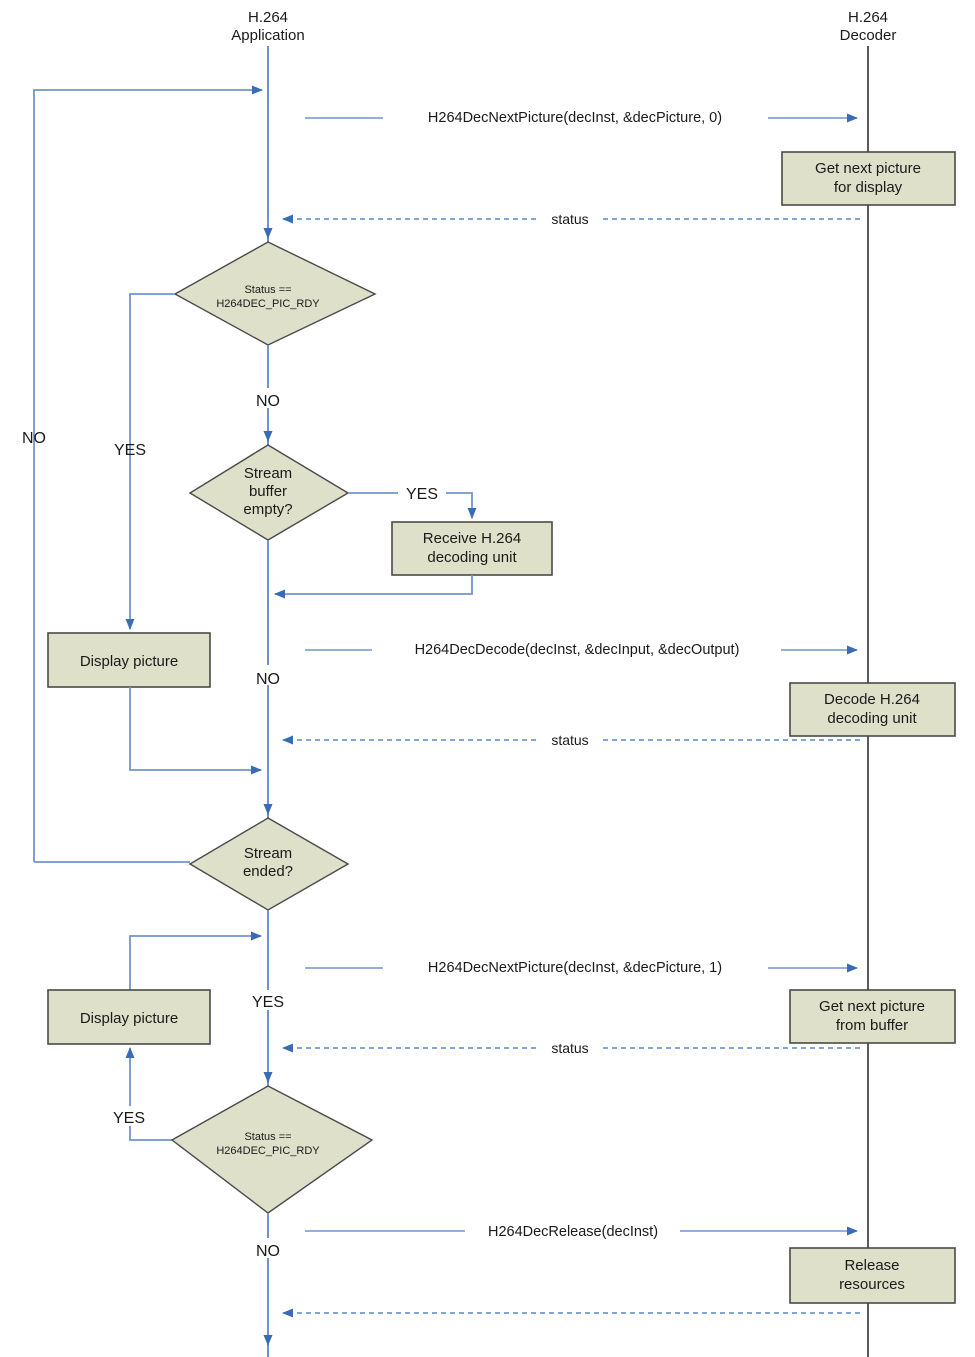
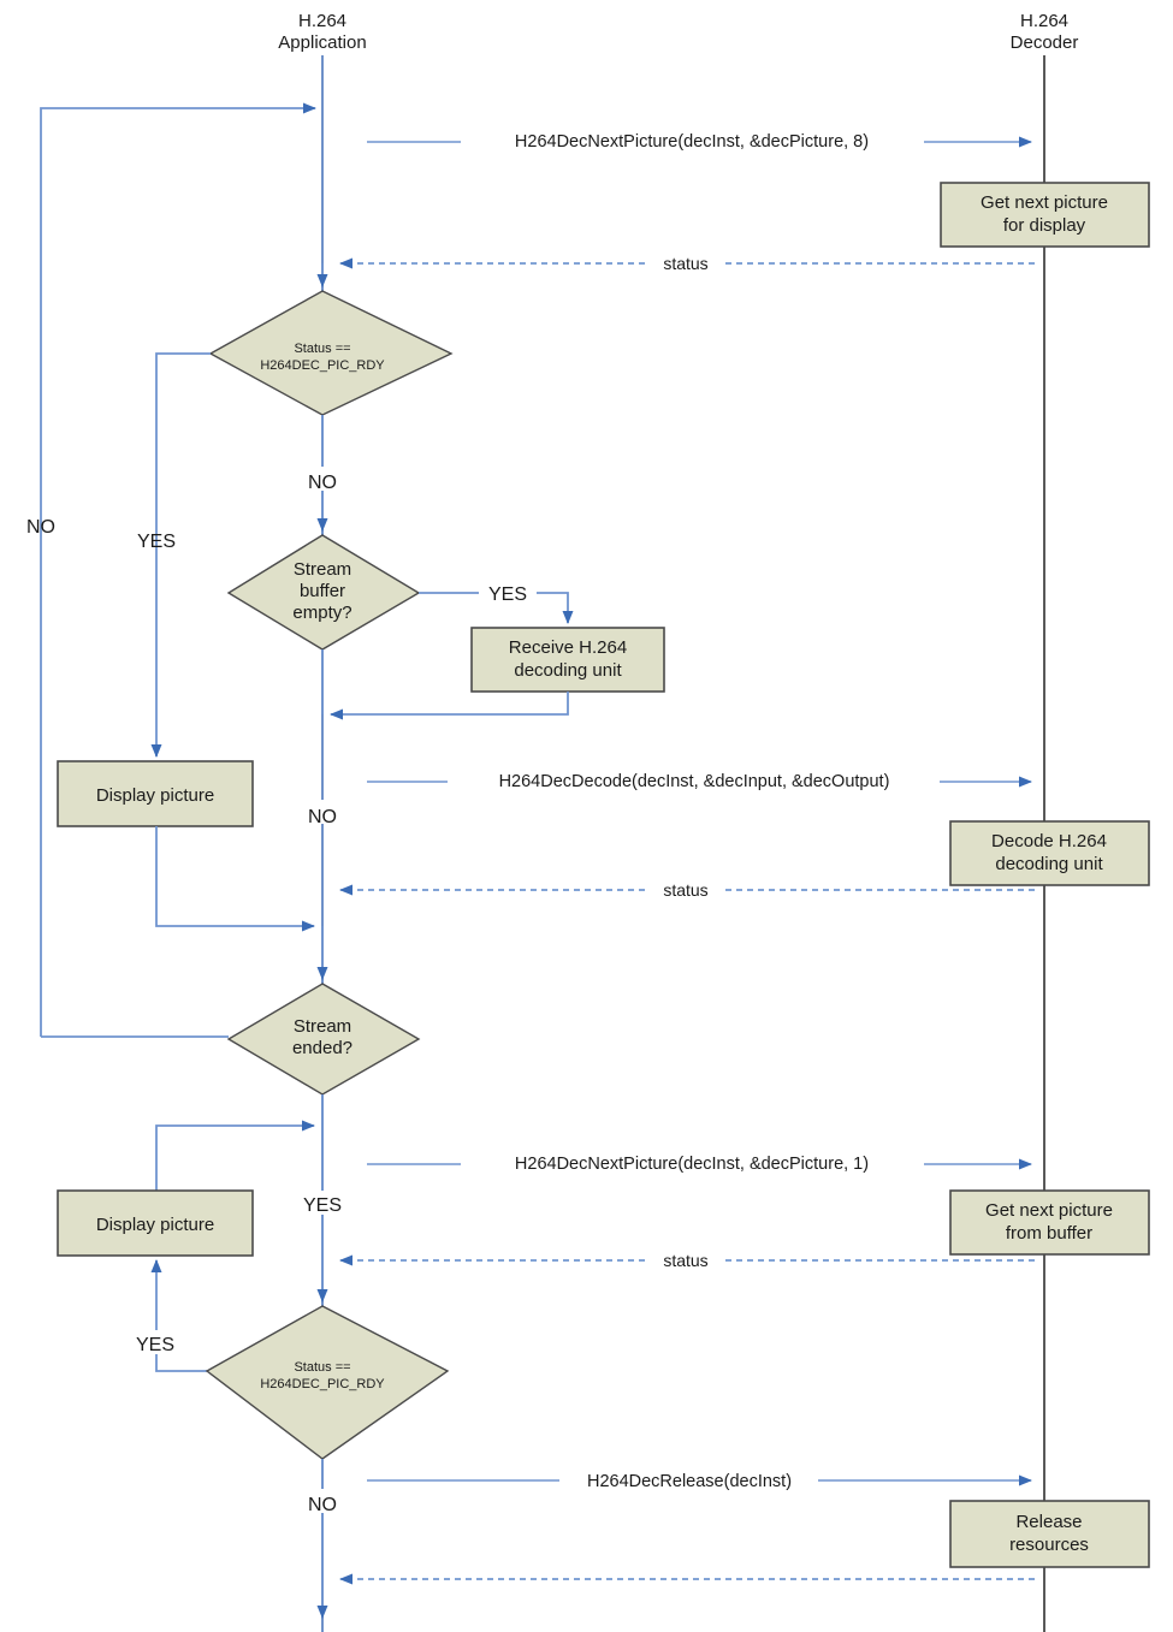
  H.264
  Application
  H.264
  Decoder
  NO
- H264DecNextPicture(decInst, &decPicture, 0)
+ H264DecNextPicture(decInst, &decPicture, 8)
  Get next picture
  for display
  status
  Status ==
  H264DEC_PIC_RDY
  YES
  NO
  Stream
  buffer
  empty?
  YES
  Receive H.264
  decoding unit
  NO
  Display picture
  H264DecDecode(decInst, &decInput, &decOutput)
  Decode H.264
  decoding unit
  status
  Stream
  ended?
  YES
  H264DecNextPicture(decInst, &decPicture, 1)
  Get next picture
  from buffer
  status
  Display picture
  YES
  Status ==
  H264DEC_PIC_RDY
  NO
  H264DecRelease(decInst)
  Release
  resources
